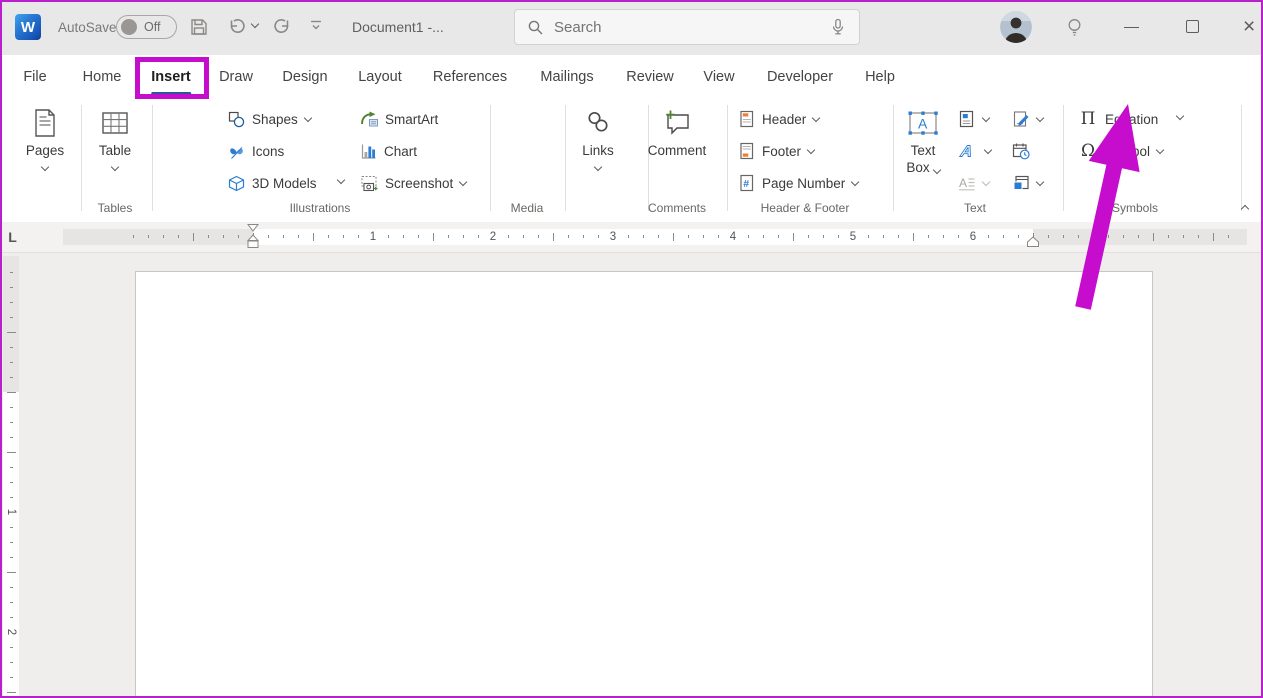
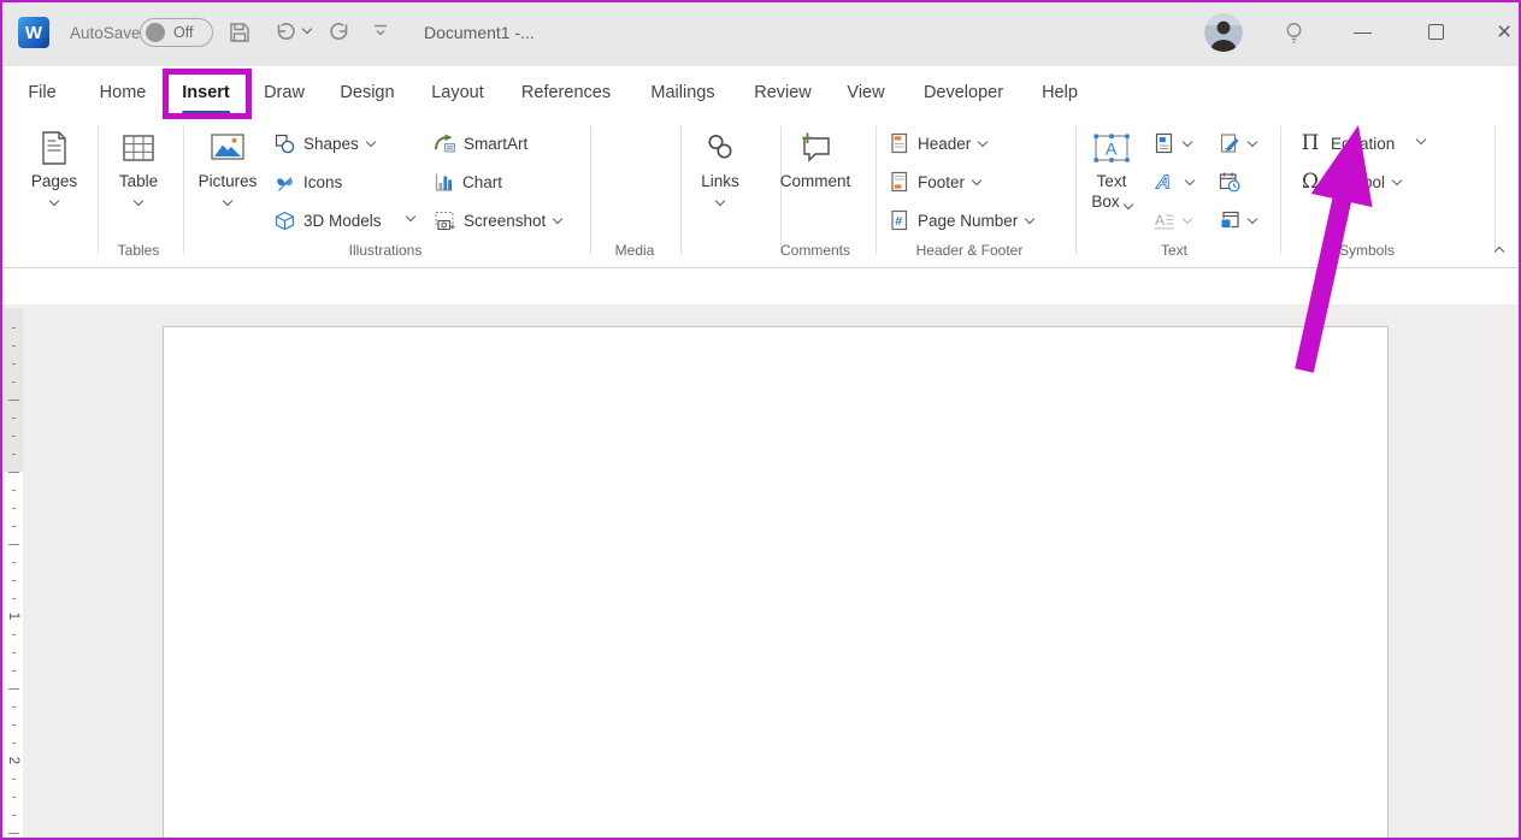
  W
  AutoSave
  Off
  Document1 -...
- Search
  ×
  File
  Home
  Insert
  Draw
  Design
  Layout
  References
  Mailings
  Review
  View
  Developer
  Help
  Pages
  Table
+ Pictures
  Shapes
  Icons
  3D Models
  SmartArt
  Chart
  Screenshot
  Illustrations
  Tables
  Links
  Comment
  Comments
  Header
  Footer
  #
  Page Number
  Header & Footer
  A
  Text
  Box
  A
  Text
  Π
  Eation
  Ω
  Symbols
  Media
- L
- 1
- 2
- 3
- 4
- 5
- 6
